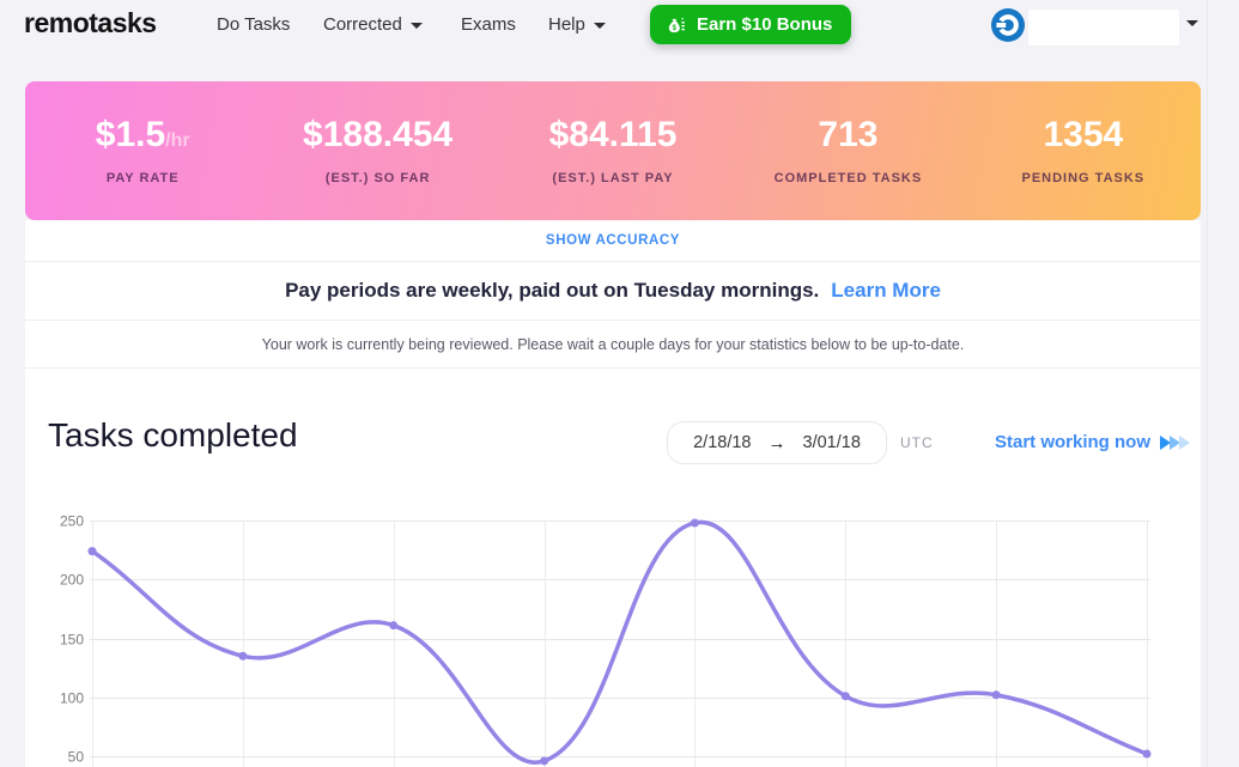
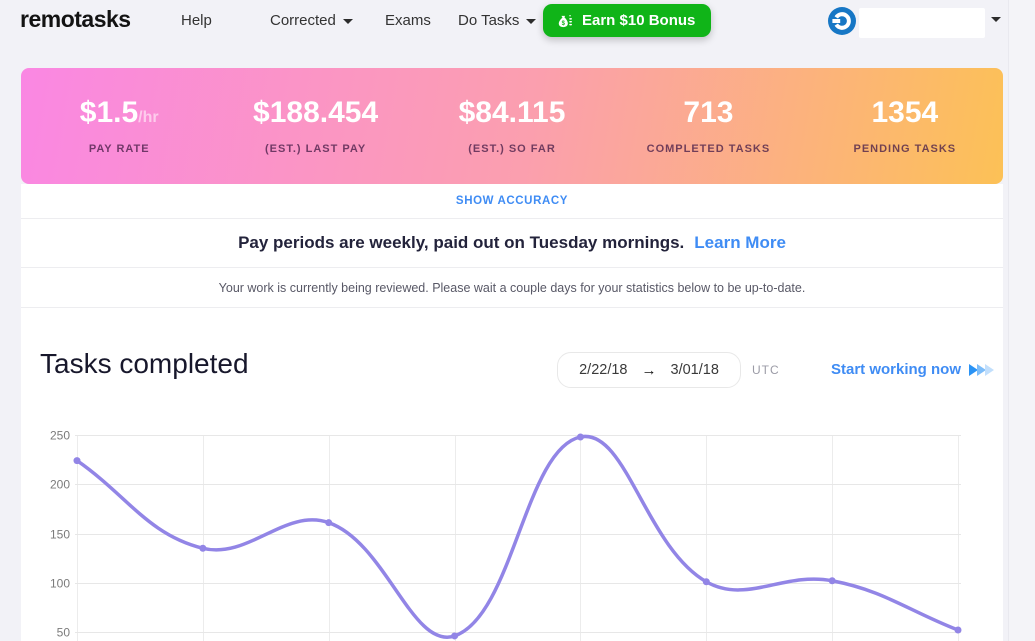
  remotasks
- Do Tasks
+ Help
  Corrected
  Exams
- Help
+ Do Tasks
  Earn $10 Bonus
  $1.5/hr
  PAY RATE
  $188.454
- (EST.) SO FAR
+ (EST.) LAST PAY
  $84.115
- (EST.) LAST PAY
+ (EST.) SO FAR
  713
  COMPLETED TASKS
  1354
  PENDING TASKS
  SHOW ACCURACY
  Pay periods are weekly, paid out on Tuesday mornings.
  Learn More
  Your work is currently being reviewed. Please wait a couple days for your statistics below to be up-to-date.
  Tasks completed
- 2/18/18
+ 2/22/18
  →
  3/01/18
  UTC
  Start working now
  250
  200
  150
  100
  50
